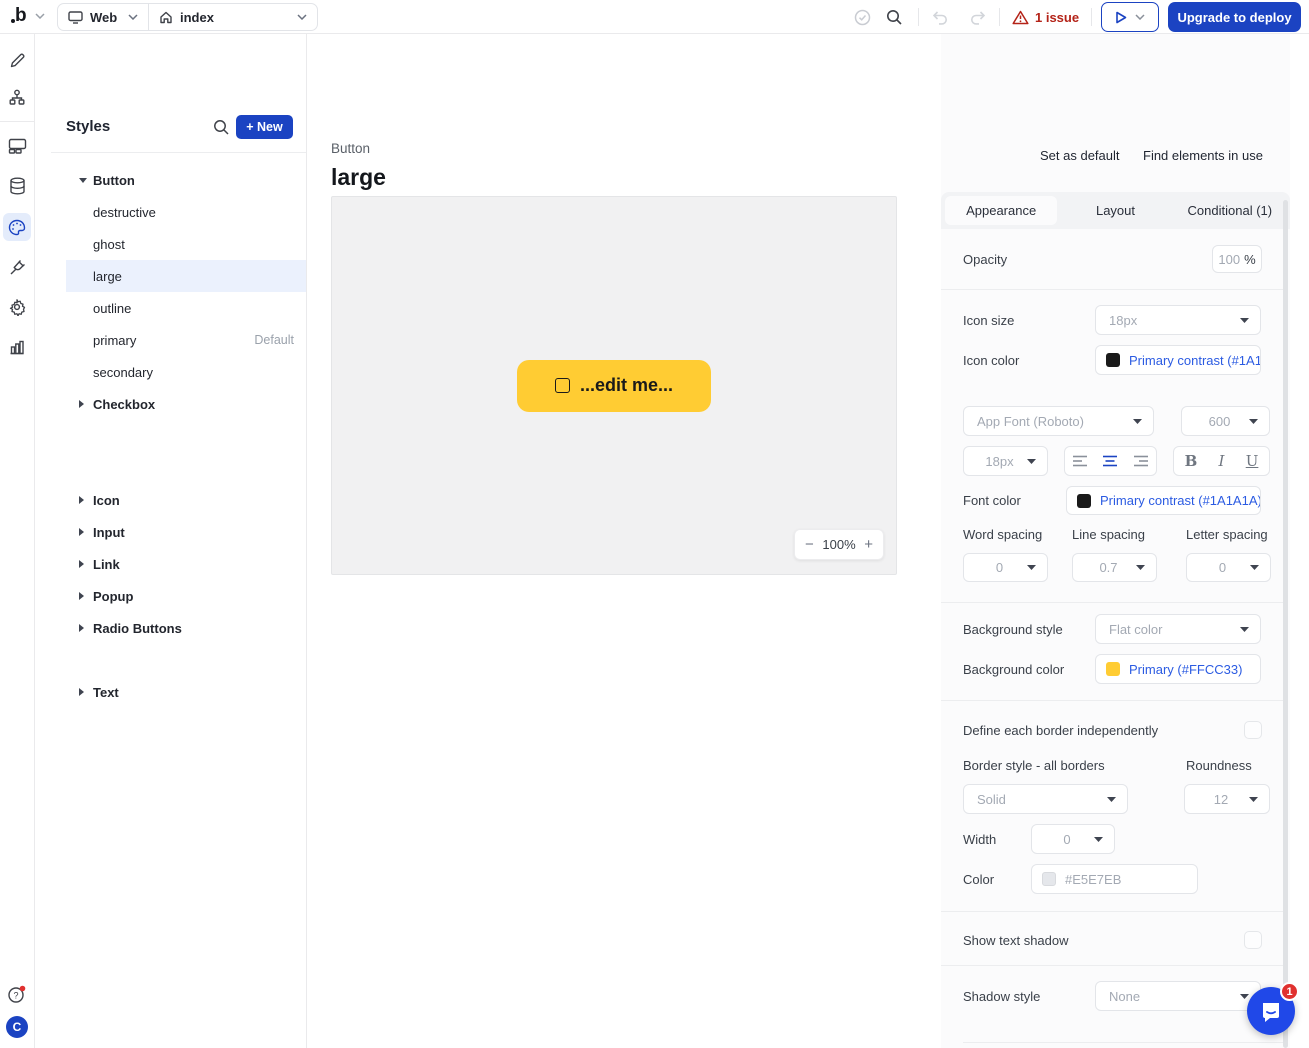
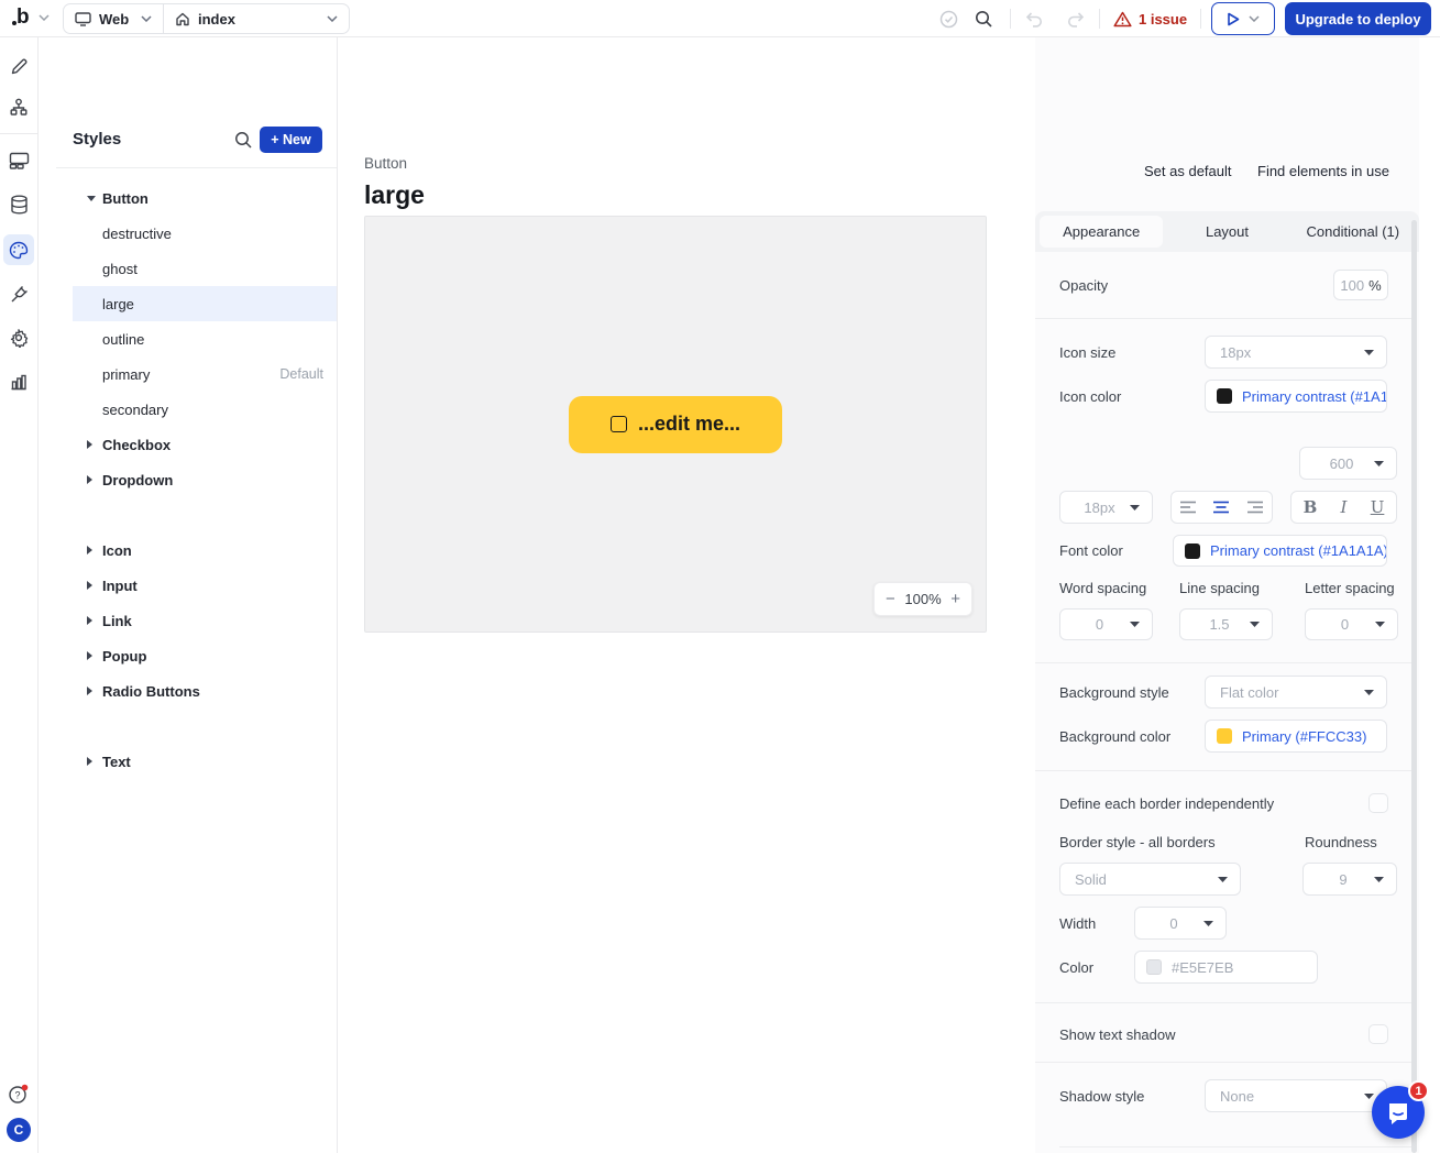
  b
  Web
  index
  1 issue
  Upgrade to deploy
  ?
  C
  Styles
  + New
  Button
  destructive
  ghost
  large
  outline
  primary
  Default
  secondary
  Checkbox
+ Dropdown
  Icon
  Input
  Link
  Popup
  Radio Buttons
  Text
  Button
  large
  ...edit me...
  −
  100%
  +
  Set as default
  Find elements in use
  Appearance
  Layout
  Conditional (1)
  Opacity
  100
  %
  Icon size
  18px
  Icon color
  Primary contrast (#1A1
- App Font (Roboto)
  600
  18px
  B
  I
  U
  Font color
  Primary contrast (#1A1A1A)
  Word spacing
  Line spacing
  Letter spacing
  0
- 0.7
+ 1.5
  0
  Background style
  Flat color
  Background color
  Primary (#FFCC33)
  Define each border independently
  Border style - all borders
  Roundness
  Solid
- 12
+ 9
  Width
  0
  Color
  #E5E7EB
  Show text shadow
  Shadow style
  None
  1
